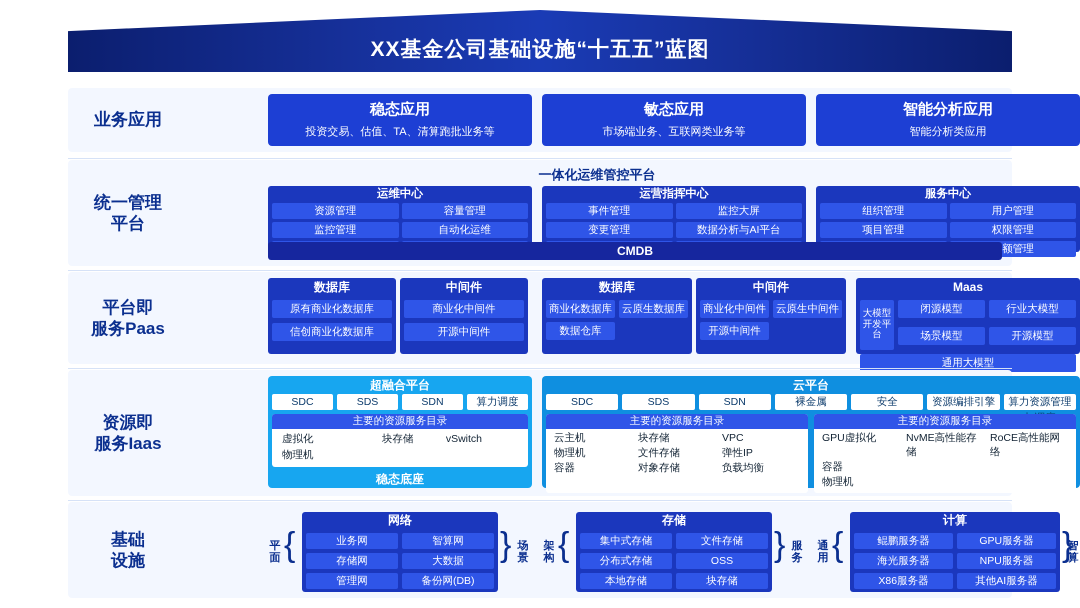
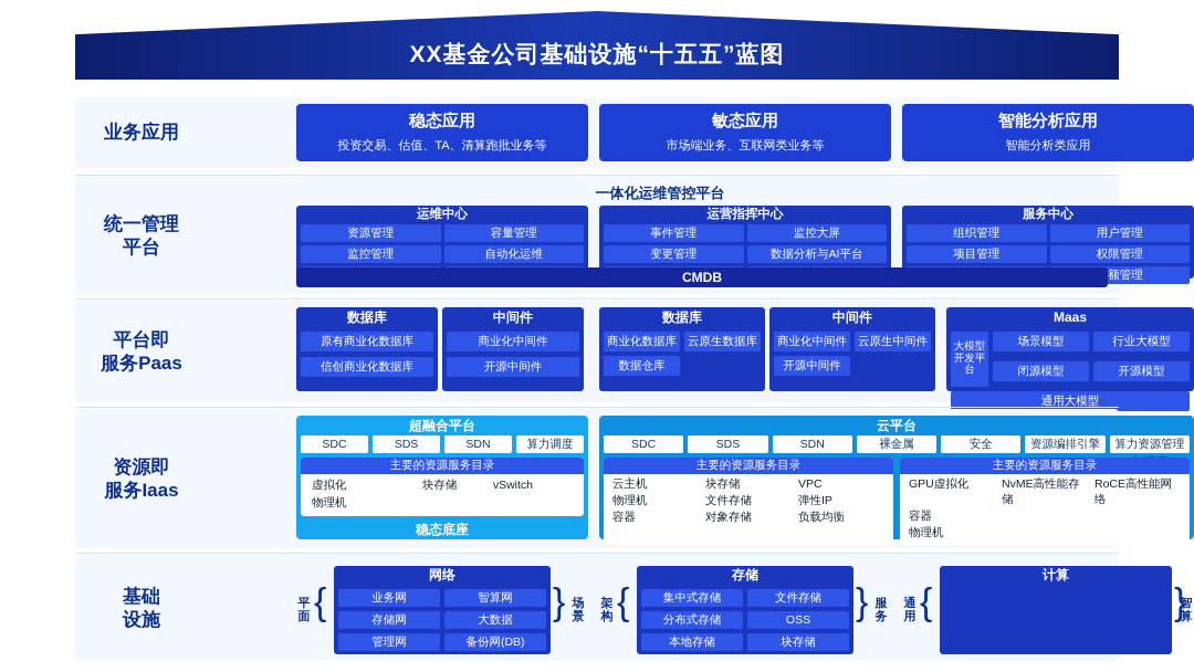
  XX基金公司基础设施“十五五”蓝图
  业务应用
  稳态应用
  投资交易、估值、TA、清算跑批业务等
  敏态应用
  市场端业务、互联网类业务等
  智能分析应用
  智能分析类应用
  统一管理
  平台
  一体化运维管控平台
  运维中心
  资源管理
  容量管理
  监控管理
  自动化运维
  运营指挥中心
  事件管理
  监控大屏
  变更管理
  数据分析与AI平台
  服务中心
  组织管理
  用户管理
  项目管理
  权限管理
  额管理
  CMDB
  平台即
  服务Paas
  数据库
  原有商业化数据库
  信创商业化数据库
  中间件
  商业化中间件
  开源中间件
  数据库
  商业化数据库
  云原生数据库
  数据仓库
  中间件
  商业化中间件
  云原生中间件
  开源中间件
  Maas
  大模型开发平台
- 闭源模型
+ 场景模型
  行业大模型
- 场景模型
+ 闭源模型
  开源模型
  通用大模型
  资源即
  服务Iaas
  超融合平台
  SDC
  SDS
  SDN
  算力调度
  主要的资源服务目录
  虚拟化
  块存储
  vSwitch
  物理机
  稳态底座
  云平台
  SDC
  SDS
  SDN
  裸金属
  安全
  资源编排引擎
  主要的资源服务目录
  云主机
  块存储
  VPC
  物理机
  文件存储
  弹性IP
  容器
  对象存储
  负载均衡
  主要的资源服务目录
  GPU虚拟化
  NvME高性能存储
  RoCE高性能网络
  容器
  物理机
  基础
  设施
  平面
  {
  网络
  业务网
  智算网
  存储网
  大数据
  管理网
  备份网(DB)
  }
  场景
  架构
  {
  存储
  集中式存储
  文件存储
  分布式存储
  OSS
  本地存储
  块存储
  }
  服务
  通用
  {
  计算
- 鲲鹏服务器
- GPU服务器
- 海光服务器
- NPU服务器
- X86服务器
- 其他AI服务器
  }
  智算
